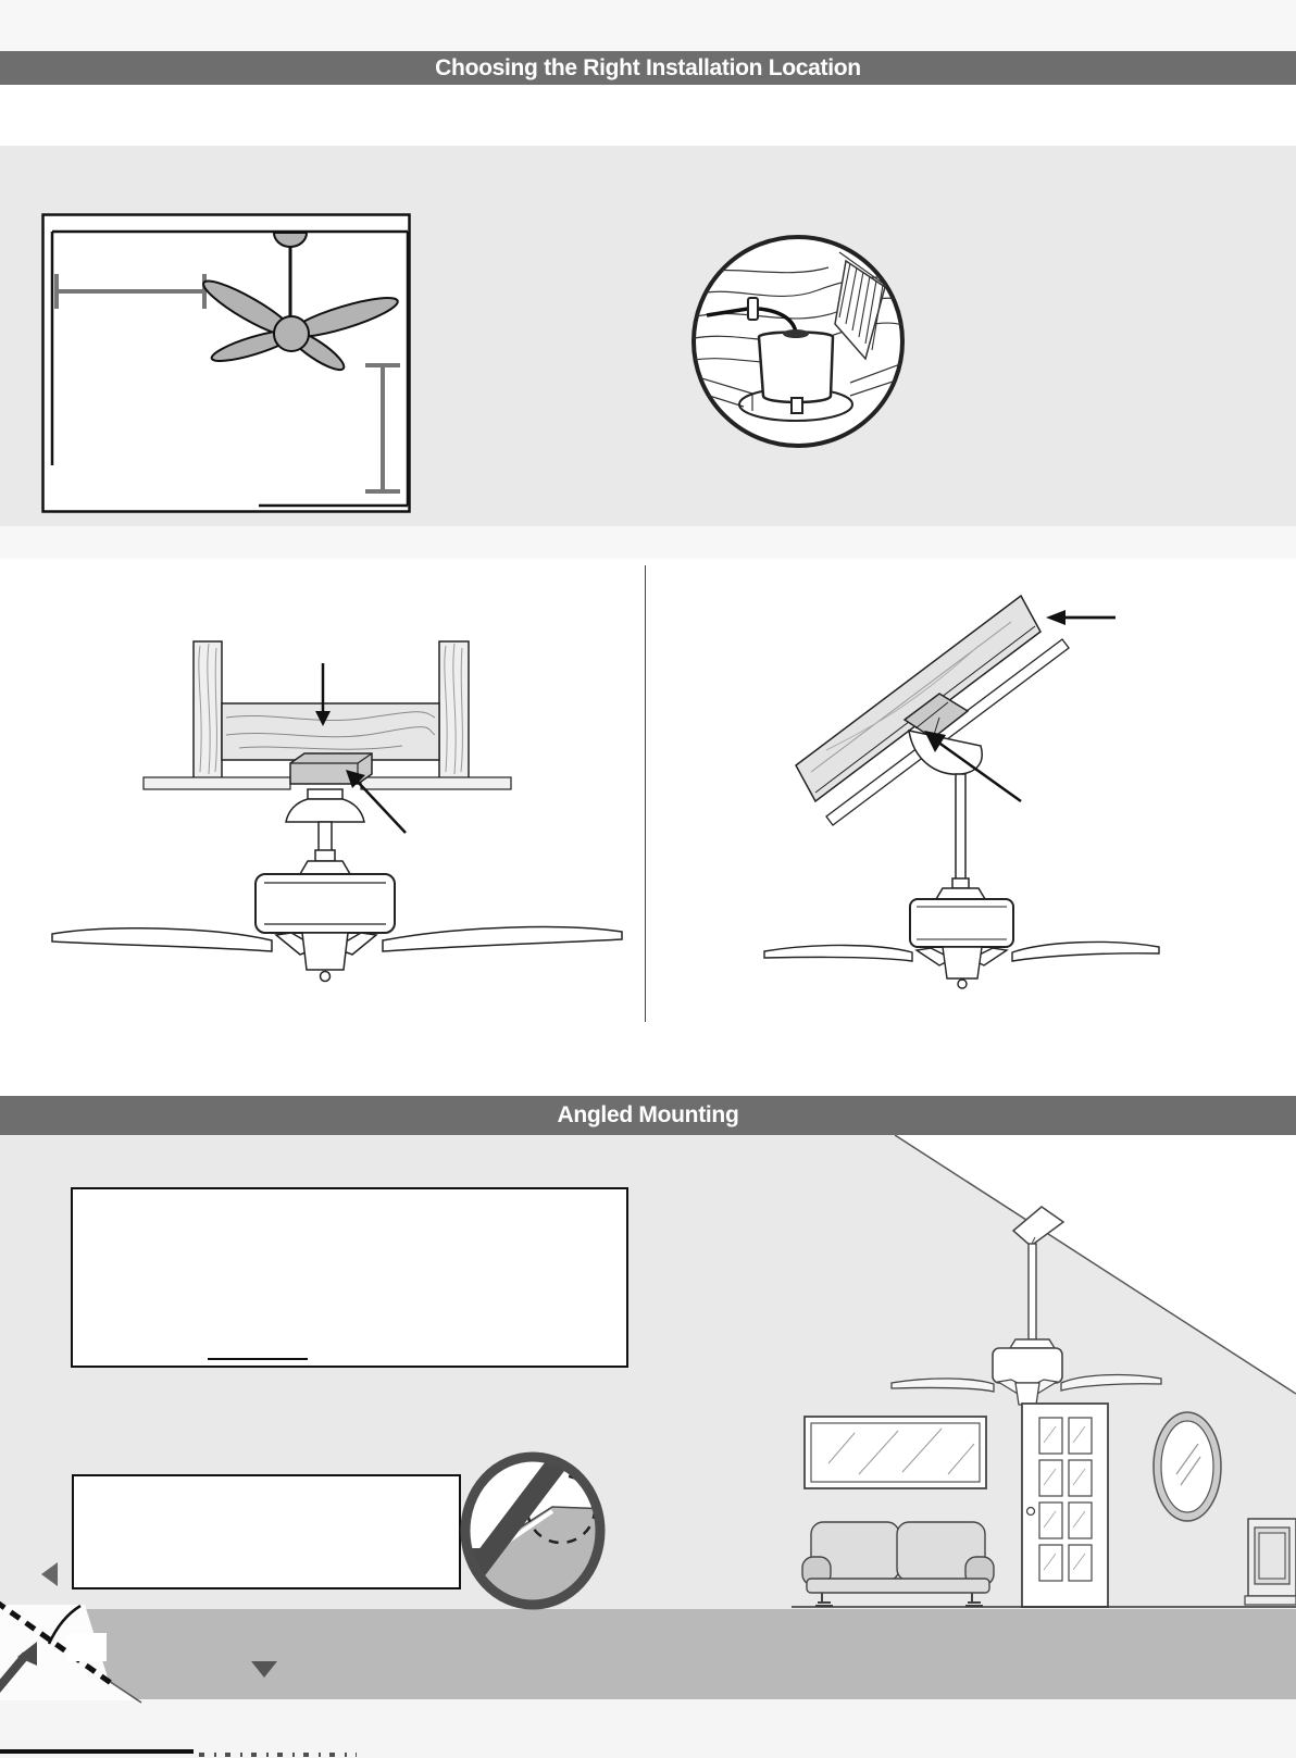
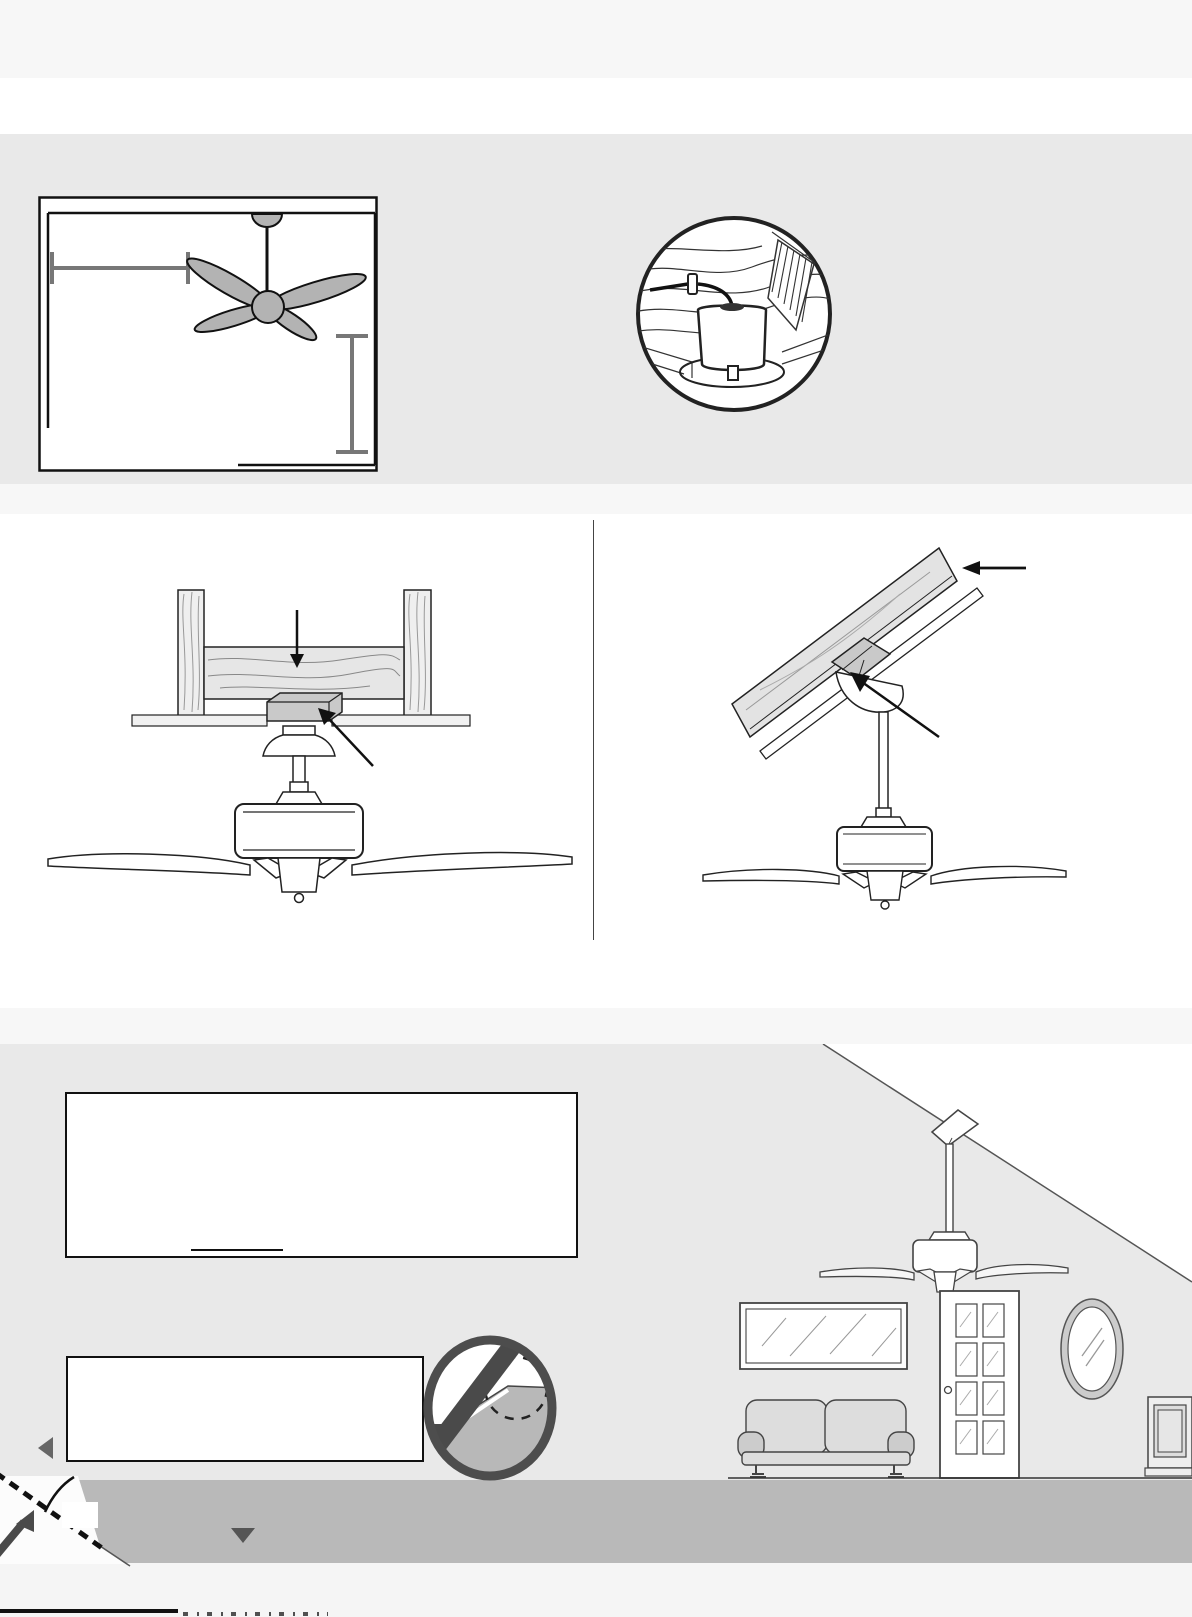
- Choosing the Right Installation Location
- Angled Mounting
